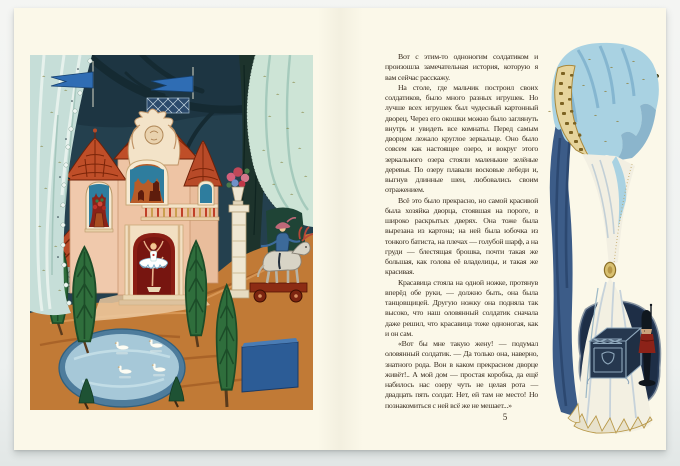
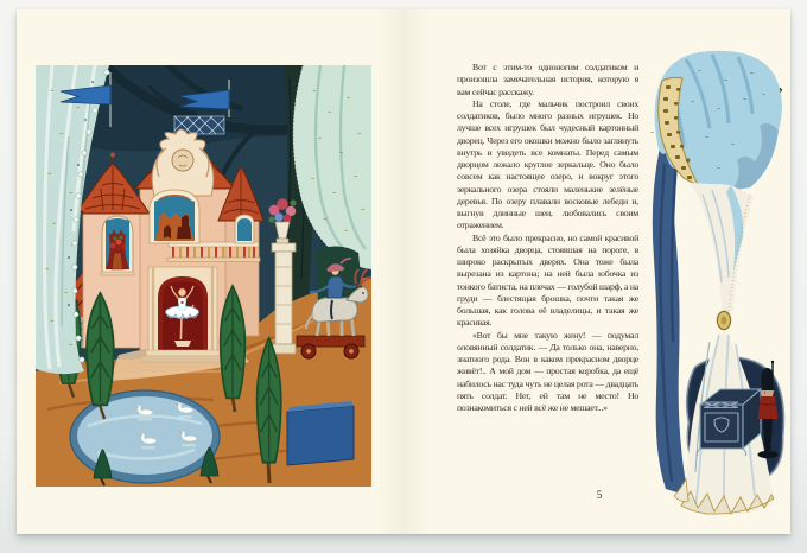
  Вот с этим-то одноногим солдатиком и произошла замечательная история, которую я вам сейчас расскажу.
  На столе, где мальчик построил своих солдатиков, было много разных игрушек. Но лучше всех игрушек был чудесный картонный дворец. Через его окошки можно было заглянуть внутрь и увидеть все комнаты. Перед самым дворцом лежало круглое зеркальце. Оно было совсем как настоящее озеро, и вокруг этого зеркального озера стояли маленькие зелёные деревья. По озеру плавали восковые лебеди и, выгнув длинные шеи, любовались своим отражением.
  Всё это было прекрасно, но самой красивой была хозяйка дворца, стоявшая на пороге, в широко раскрытых дверях. Она тоже была вырезана из картона; на ней была юбочка из тонкого батиста, на плечах — голубой шарф, а на груди — блестящая брошка, почти такая же большая, как голова её владелицы, и такая же красивая.
- Красавица стояла на одной ножке, протянув вперёд обе руки, — должно быть, она была танцовщицей. Другую ножку она подняла так высоко, что наш оловянный солдатик сначала даже решил, что красавица тоже одноногая, как и он сам.
- «Вот бы мне такую жену! — подумал оловянный солдатик. — Да только она, наверно, знатного рода. Вон в каком прекрасном дворце живёт!.. А мой дом — простая коробка, да ещё набилось нас озеру чуть не целая рота — двадцать пять солдат. Нет, ей там не место! Но познакомиться с ней всё же не мешает...»
+ «Вот бы мне такую жену! — подумал оловянный солдатик. — Да только она, наверно, знатного рода. Вон в каком прекрасном дворце живёт!.. А мой дом — простая коробка, да ещё набилось нас туда чуть не целая рота — двадцать пять солдат. Нет, ей там не место! Но познакомиться с ней всё же не мешает...»
  5
